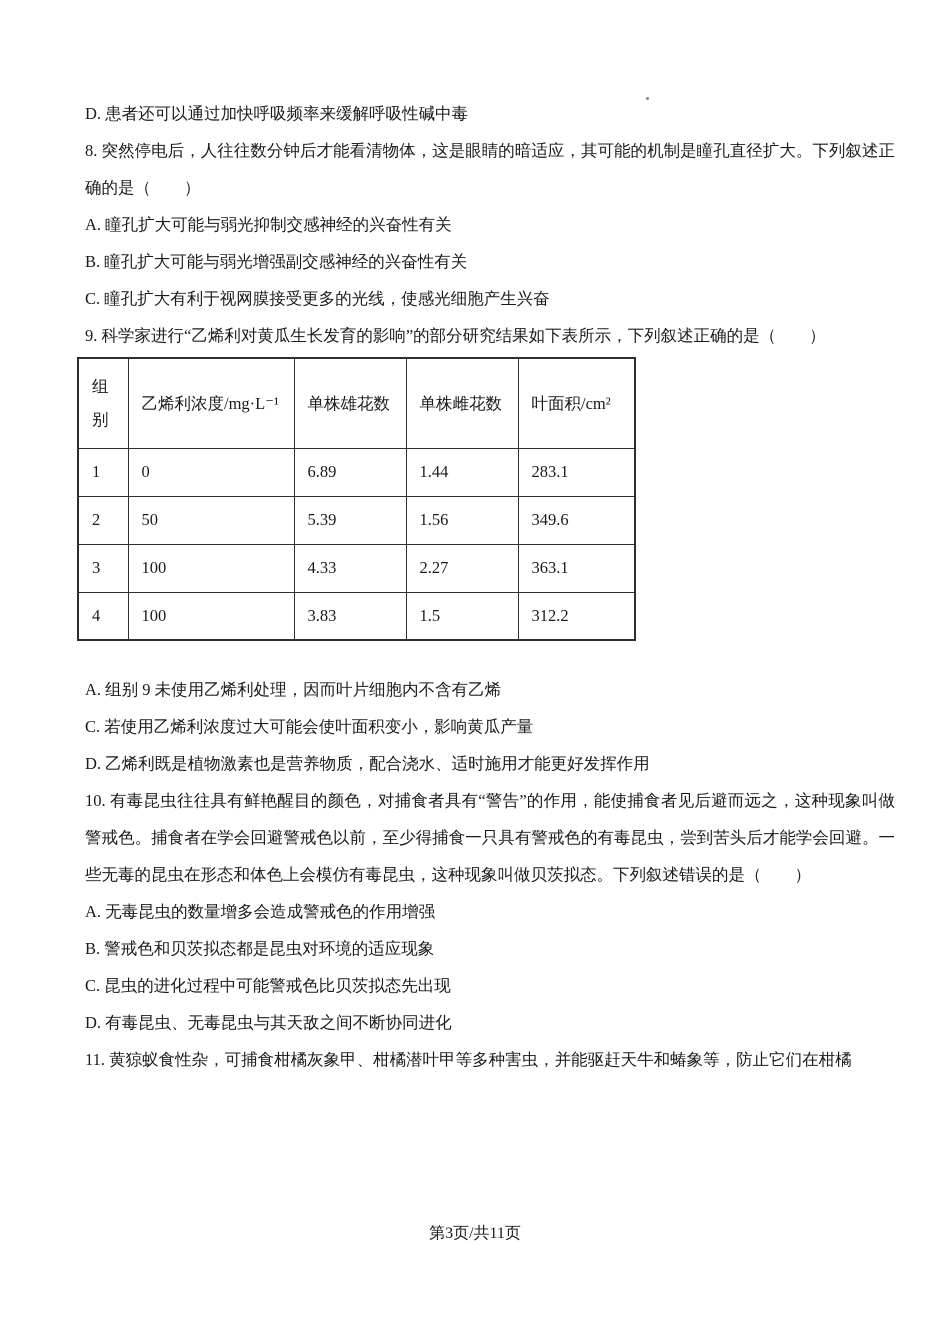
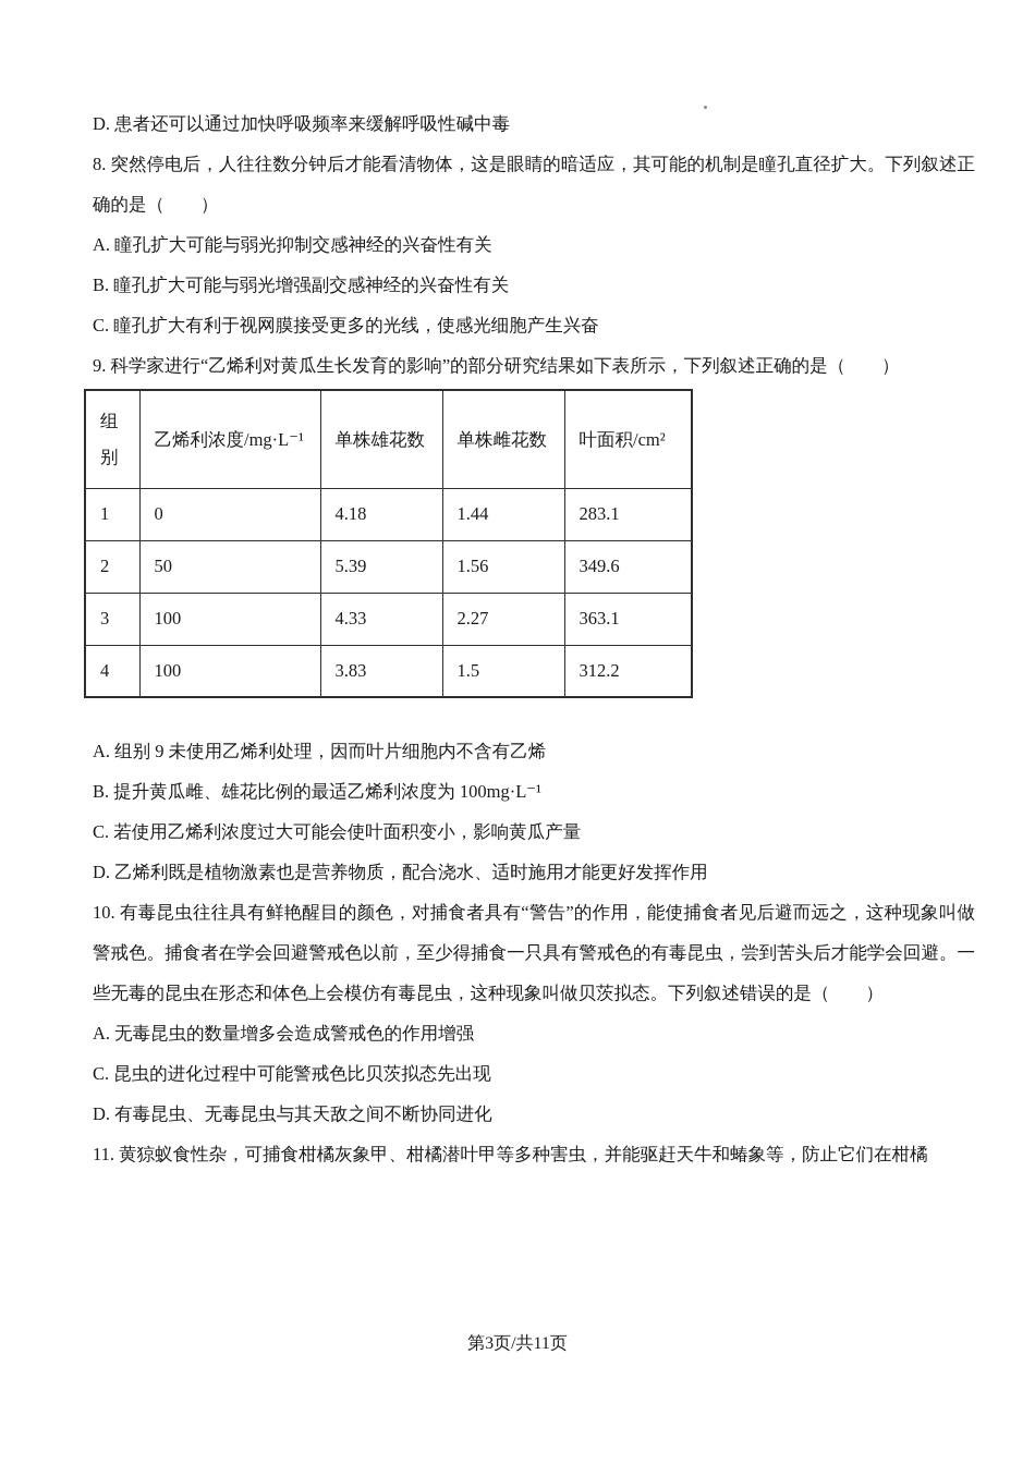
  D. 患者还可以通过加快呼吸频率来缓解呼吸性碱中毒
  8. 突然停电后，人往往数分钟后才能看清物体，这是眼睛的暗适应，其可能的机制是瞳孔直径扩大。下列叙述正确的是（ ）
  A. 瞳孔扩大可能与弱光抑制交感神经的兴奋性有关
  B. 瞳孔扩大可能与弱光增强副交感神经的兴奋性有关
  C. 瞳孔扩大有利于视网膜接受更多的光线，使感光细胞产生兴奋
  9. 科学家进行“乙烯利对黄瓜生长发育的影响”的部分研究结果如下表所示，下列叙述正确的是（ ）
  组别	乙烯利浓度/mg·L⁻¹	单株雄花数	单株雌花数	叶面积/cm²
- 1	0	6.89	1.44	283.1
+ 1	0	4.18	1.44	283.1
  2	50	5.39	1.56	349.6
  3	100	4.33	2.27	363.1
  4	100	3.83	1.5	312.2
  A. 组别 9 未使用乙烯利处理，因而叶片细胞内不含有乙烯
+ B. 提升黄瓜雌、雄花比例的最适乙烯利浓度为 100mg·L⁻¹
  C. 若使用乙烯利浓度过大可能会使叶面积变小，影响黄瓜产量
  D. 乙烯利既是植物激素也是营养物质，配合浇水、适时施用才能更好发挥作用
  10. 有毒昆虫往往具有鲜艳醒目的颜色，对捕食者具有“警告”的作用，能使捕食者见后避而远之，这种现象叫做警戒色。捕食者在学会回避警戒色以前，至少得捕食一只具有警戒色的有毒昆虫，尝到苦头后才能学会回避。一些无毒的昆虫在形态和体色上会模仿有毒昆虫，这种现象叫做贝茨拟态。下列叙述错误的是（ ）
  A. 无毒昆虫的数量增多会造成警戒色的作用增强
- B. 警戒色和贝茨拟态都是昆虫对环境的适应现象
  C. 昆虫的进化过程中可能警戒色比贝茨拟态先出现
  D. 有毒昆虫、无毒昆虫与其天敌之间不断协同进化
  11. 黄猄蚁食性杂，可捕食柑橘灰象甲、柑橘潜叶甲等多种害虫，并能驱赶天牛和蝽象等，防止它们在柑橘
  第3页/共11页
